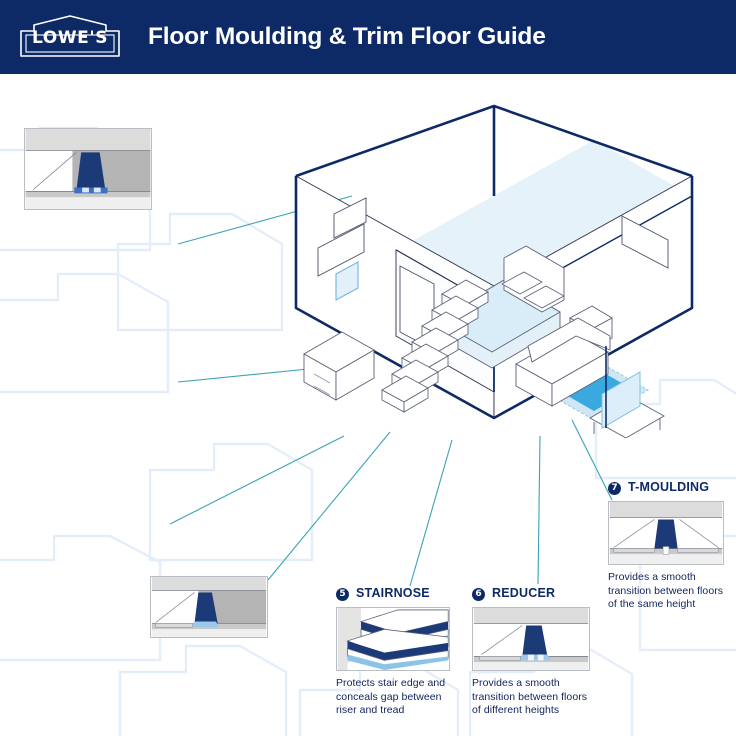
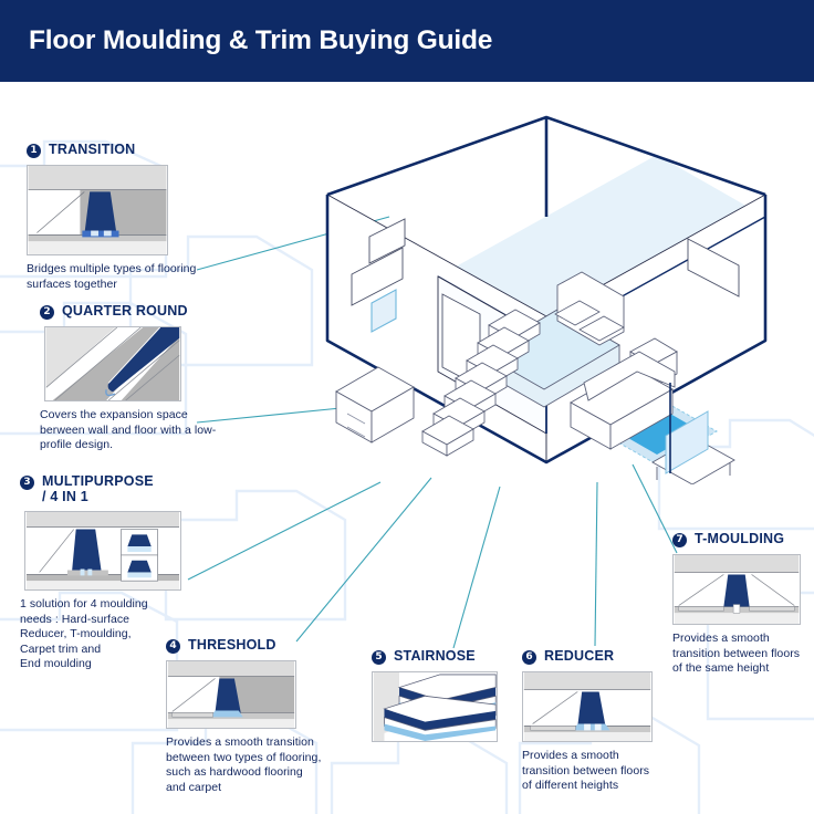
- LOWE'S
- Floor Moulding & Trim Floor Guide
+ Floor Moulding & Trim Buying Guide
+ 1
+ TRANSITION
+ Bridges multiple types of flooring surfaces together
+ 2
+ QUARTER ROUND
+ Covers the expansion space berween wall and floor with a low-profile design.
+ 3
+ MULTIPURPOSE
+ / 4 IN 1
+ 1 solution for 4 moulding
+ needs : Hard-surface
+ Reducer, T-moulding,
+ Carpet trim and
+ End moulding
+ 4
+ THRESHOLD
+ Provides a smooth transition
+ between two types of flooring,
+ such as hardwood flooring
+ and carpet
  5
  STAIRNOSE
- Protects stair edge and
- conceals gap between
- riser and tread
  6
  REDUCER
  Provides a smooth
  transition between floors
  of different heights
  7
  T-MOULDING
  Provides a smooth
  transition between floors
  of the same height
